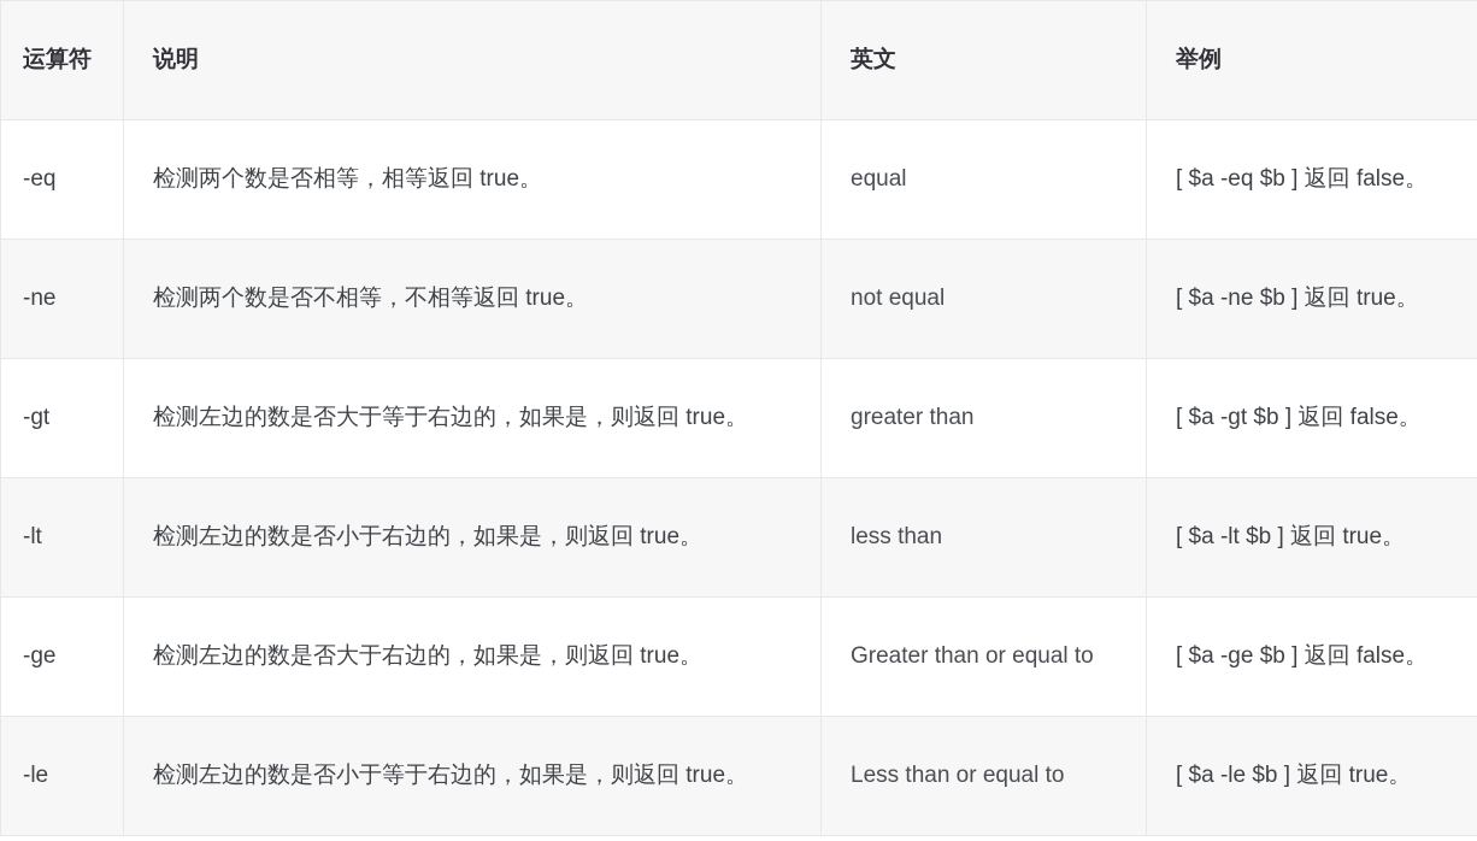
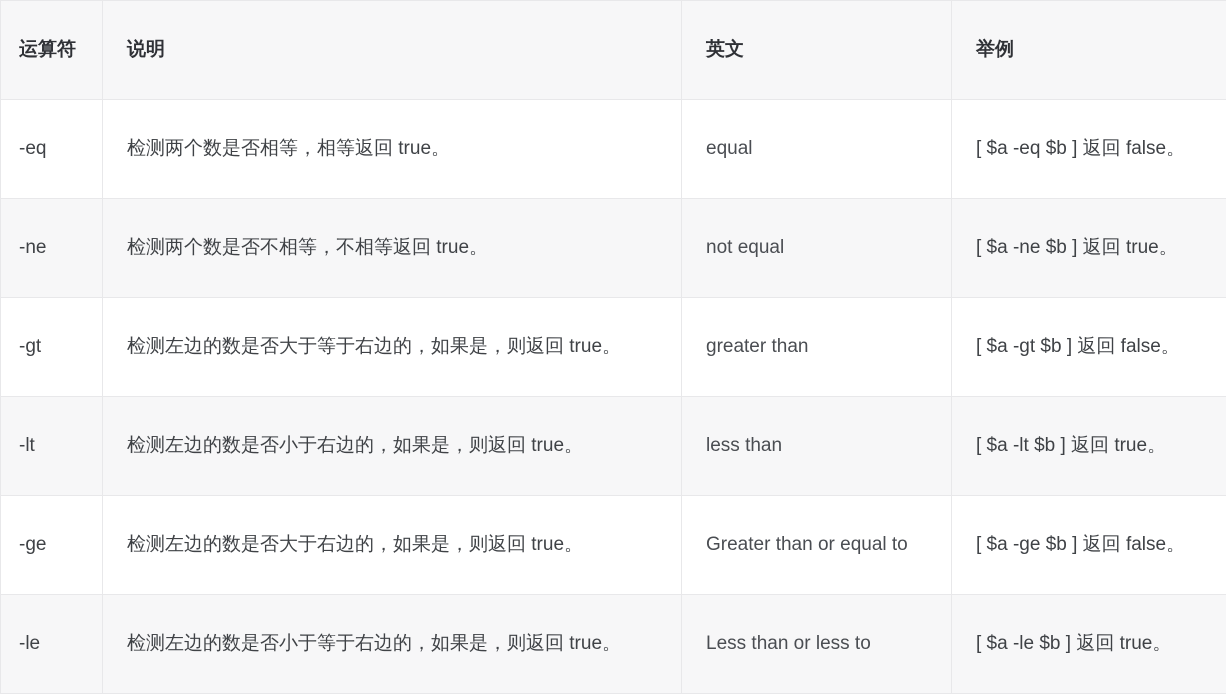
  运算符	说明	英文	举例
  -eq	检测两个数是否相等，相等返回 true。	equal	[ $a -eq $b ] 返回 false。
  -ne	检测两个数是否不相等，不相等返回 true。	not equal	[ $a -ne $b ] 返回 true。
  -gt	检测左边的数是否大于等于右边的，如果是，则返回 true。	greater than	[ $a -gt $b ] 返回 false。
  -lt	检测左边的数是否小于右边的，如果是，则返回 true。	less than	[ $a -lt $b ] 返回 true。
  -ge	检测左边的数是否大于右边的，如果是，则返回 true。	Greater than or equal to	[ $a -ge $b ] 返回 false。
- -le	检测左边的数是否小于等于右边的，如果是，则返回 true。	Less than or equal to	[ $a -le $b ] 返回 true。
+ -le	检测左边的数是否小于等于右边的，如果是，则返回 true。	Less than or less to	[ $a -le $b ] 返回 true。
